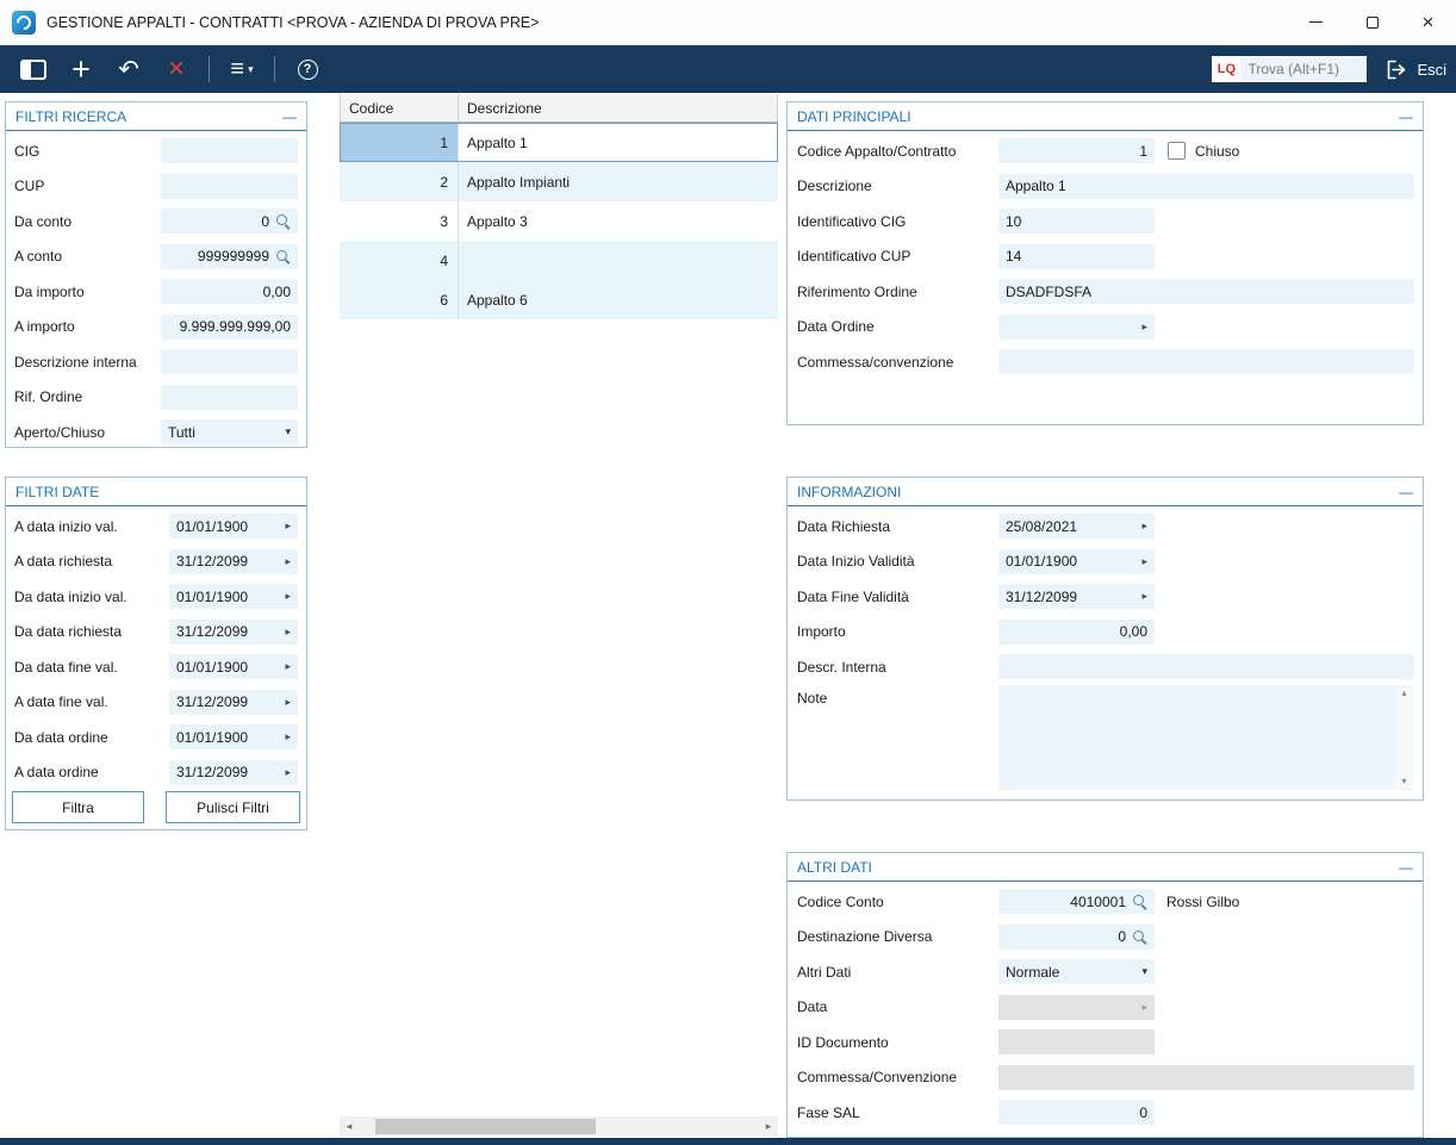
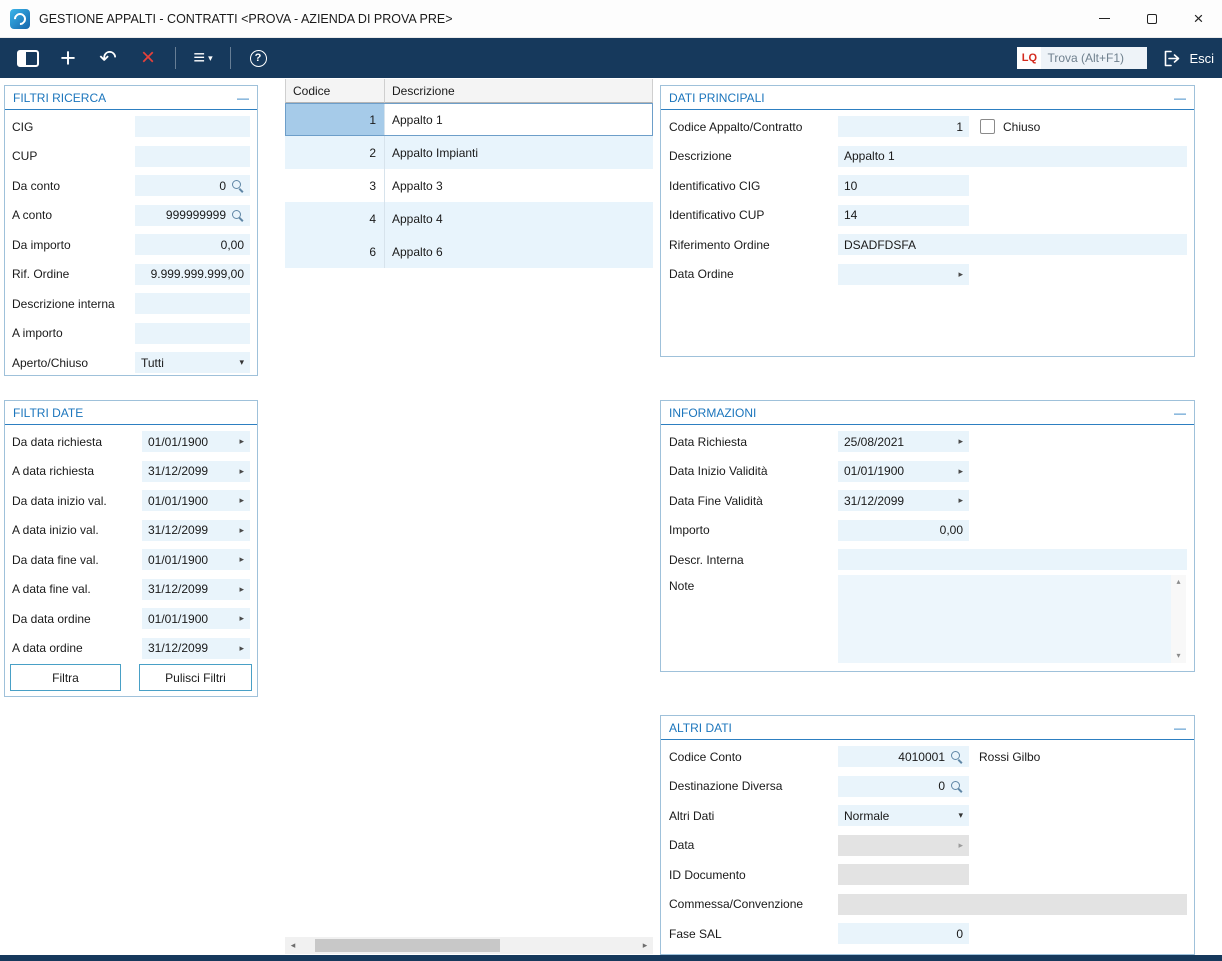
  GESTIONE APPALTI - CONTRATTI <PROVA - AZIENDA DI PROVA PRE>
  ×
  +
  ↶
  ×
  ≡
  ▾
  ?
  LQ
  Trova (Alt+F1)
  Esci
  FILTRI RICERCA
  —
  CIG
  CUP
  Da conto
  0
  A conto
  999999999
  Da importo
  0,00
- A importo
+ Rif. Ordine
  9.999.999.999,00
  Descrizione interna
- Rif. Ordine
+ A importo
  Aperto/Chiuso
  Tutti
  ▾
  FILTRI DATE
- A data inizio val.
+ Da data richiesta
  01/01/1900
  ▸
  A data richiesta
  31/12/2099
  ▸
  Da data inizio val.
  01/01/1900
  ▸
- Da data richiesta
+ A data inizio val.
  31/12/2099
  ▸
  Da data fine val.
  01/01/1900
  ▸
  A data fine val.
  31/12/2099
  ▸
  Da data ordine
  01/01/1900
  ▸
  A data ordine
  31/12/2099
  ▸
  Filtra
  Pulisci Filtri
  Codice
  Descrizione
  1
  Appalto 1
  2
  Appalto Impianti
  3
  Appalto 3
  4
+ Appalto 4
  6
  Appalto 6
  ◂
  ▸
  DATI PRINCIPALI
  —
  Codice Appalto/Contratto
  1
  Chiuso
  Descrizione
  Appalto 1
  Identificativo CIG
  10
  Identificativo CUP
  14
  Riferimento Ordine
  DSADFDSFA
  Data Ordine
  ▸
- Commessa/convenzione
  INFORMAZIONI
  —
  Data Richiesta
  25/08/2021
  ▸
  Data Inizio Validità
  01/01/1900
  ▸
  Data Fine Validità
  31/12/2099
  ▸
  Importo
  0,00
  Descr. Interna
  Note
  ▴
  ▾
  ALTRI DATI
  —
  Codice Conto
  4010001
  Rossi Gilbo
  Destinazione Diversa
  0
  Altri Dati
  Normale
  ▾
  Data
  ▸
  ID Documento
  Commessa/Convenzione
  Fase SAL
  0
